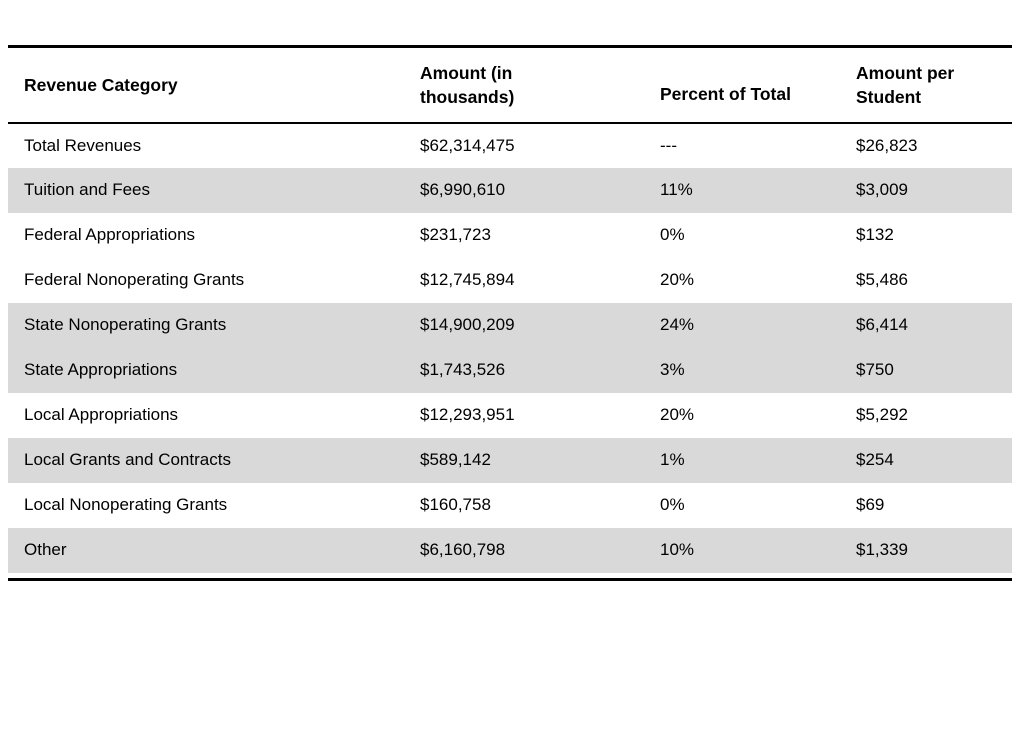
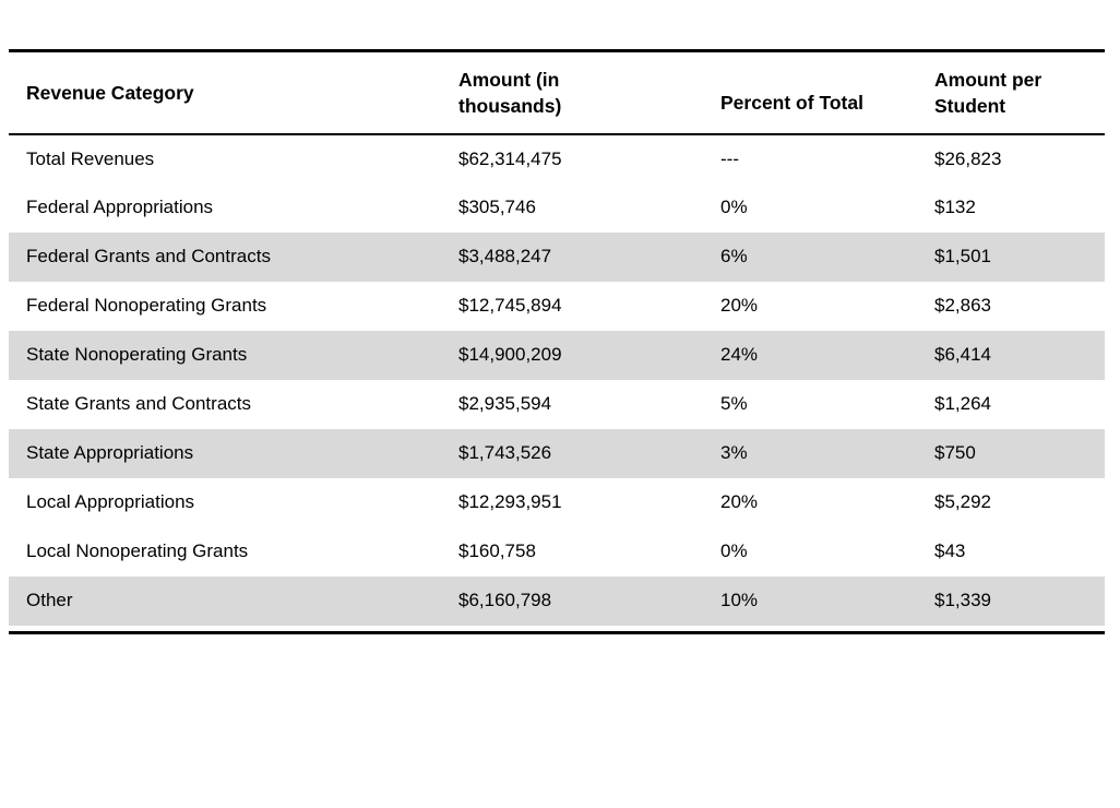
  Revenue Category	Amount (in thousands)	Percent of Total	Amount per Student
  Total Revenues	$62,314,475	---	$26,823
- Tuition and Fees	$6,990,610	11%	$3,009
- Federal Appropriations	$231,723	0%	$132
+ Federal Appropriations	$305,746	0%	$132
+ Federal Grants and Contracts	$3,488,247	6%	$1,501
- Federal Nonoperating Grants	$12,745,894	20%	$5,486
+ Federal Nonoperating Grants	$12,745,894	20%	$2,863
  State Nonoperating Grants	$14,900,209	24%	$6,414
+ State Grants and Contracts	$2,935,594	5%	$1,264
  State Appropriations	$1,743,526	3%	$750
  Local Appropriations	$12,293,951	20%	$5,292
- Local Grants and Contracts	$589,142	1%	$254
- Local Nonoperating Grants	$160,758	0%	$69
+ Local Nonoperating Grants	$160,758	0%	$43
  Other	$6,160,798	10%	$1,339
